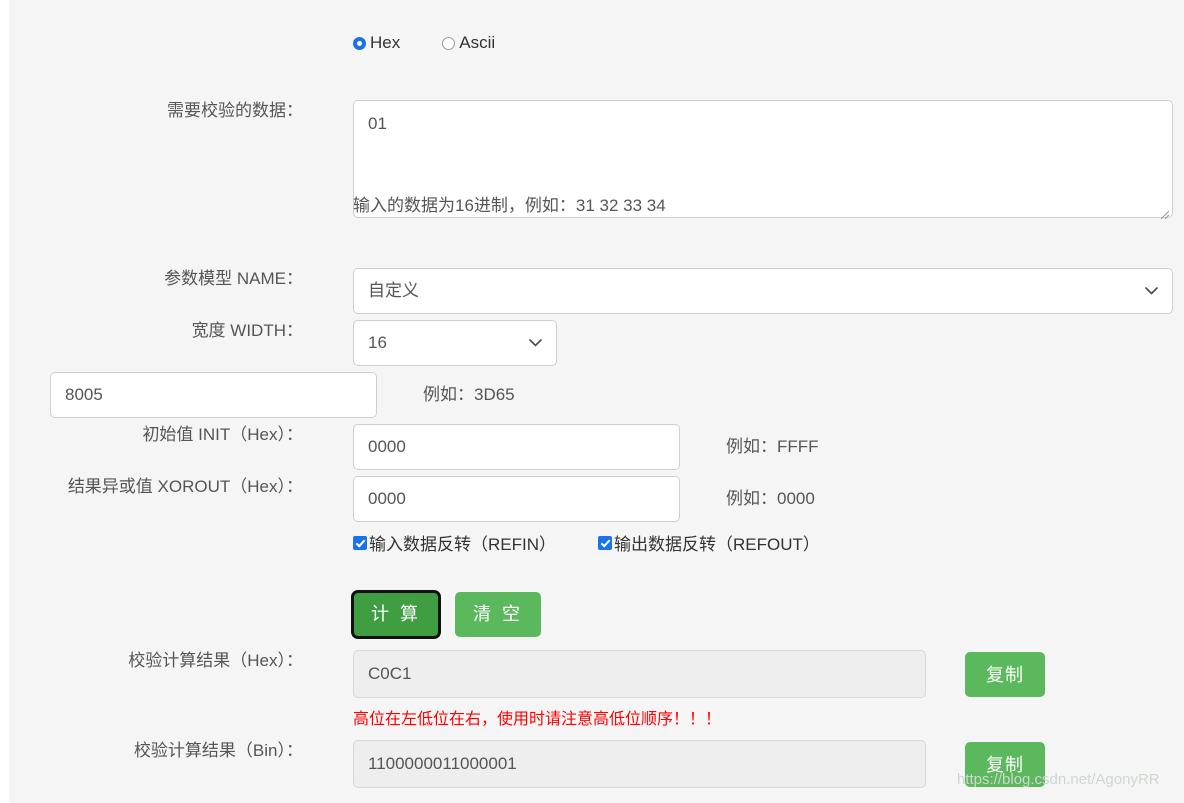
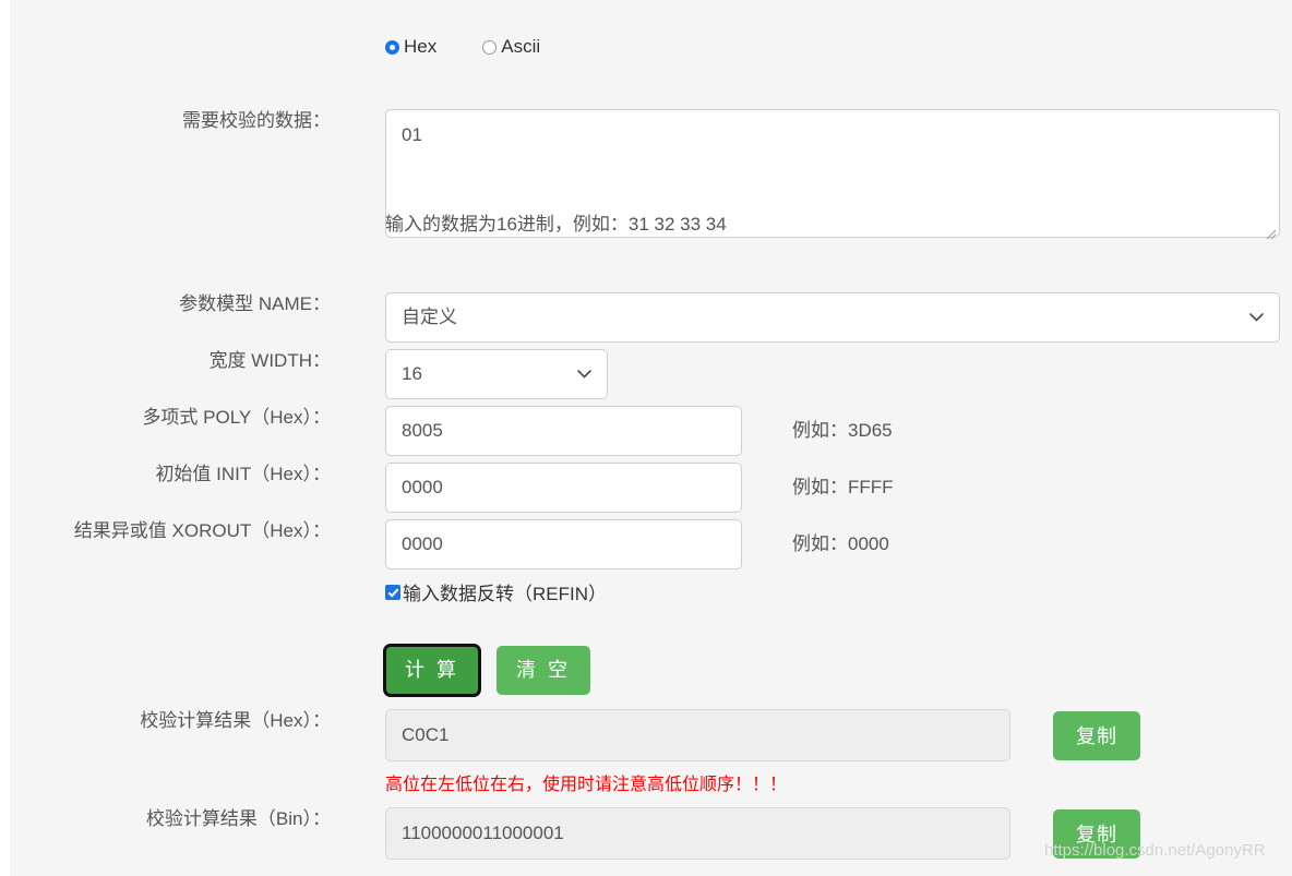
  Hex
  Ascii
  需要校验的数据：
  01
  输入的数据为16进制，例如：31 32 33 34
  参数模型 NAME：
  自定义
  宽度 WIDTH：
  16
+ 多项式 POLY（Hex）：
  8005
  例如：3D65
  初始值 INIT（Hex）：
  0000
  例如：FFFF
  结果异或值 XOROUT（Hex）：
  0000
  例如：0000
  输入数据反转（REFIN）
- 输出数据反转（REFOUT）
  计 算
  清 空
  校验计算结果（Hex）：
  C0C1
  复制
  高位在左低位在右，使用时请注意高低位顺序！！！
  校验计算结果（Bin）：
  1100000011000001
  复制
  https://blog.csdn.net/AgonyRR
